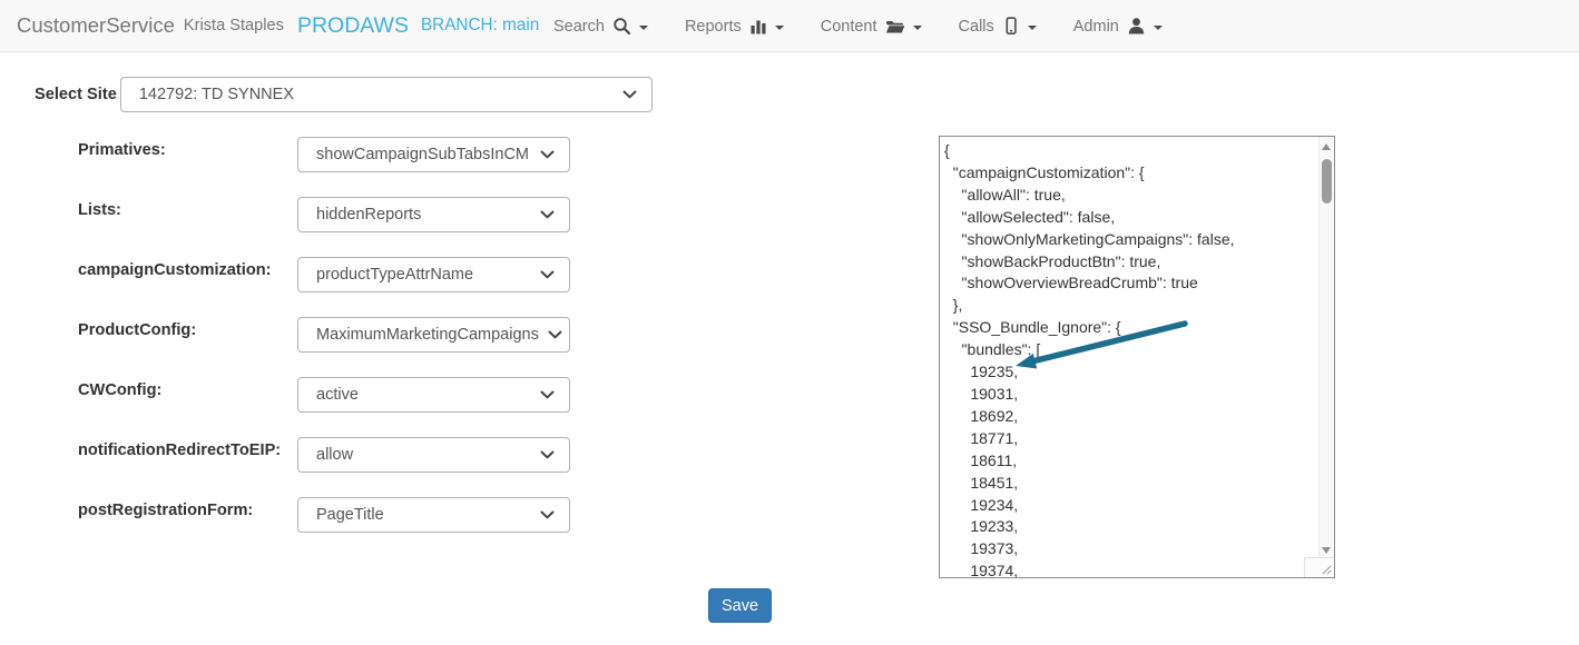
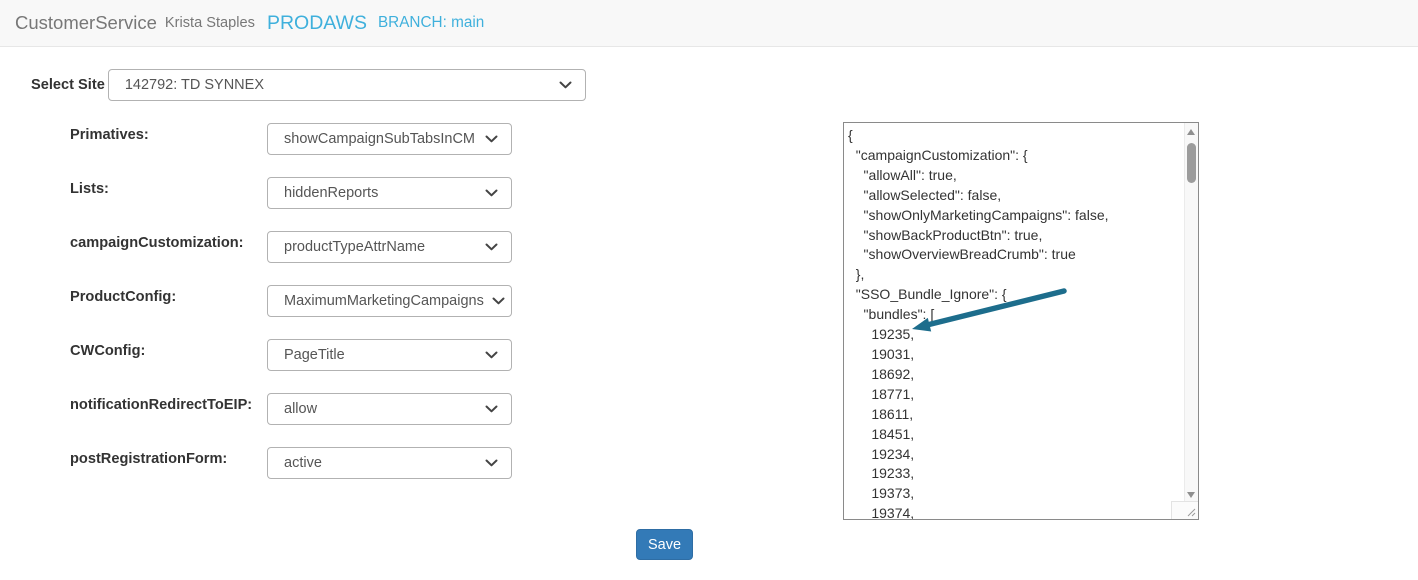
  CustomerService
  Krista Staples
  PRODAWS
  BRANCH: main
- Search
- Reports
- Content
- Calls
- Admin
  Select Site
  142792: TD SYNNEX
  Primatives:
  showCampaignSubTabsInCM
  Lists:
  hiddenReports
  campaignCustomization:
  productTypeAttrName
  ProductConfig:
  MaximumMarketingCampaigns
  CWConfig:
- active
+ PageTitle
  notificationRedirectToEIP:
  allow
  postRegistrationForm:
- PageTitle
+ active
  {
  "campaignCustomization": {
  "allowAll": true,
  "allowSelected": false,
  "showOnlyMarketingCampaigns": false,
  "showBackProductBtn": true,
  "showOverviewBreadCrumb": true
  },
  "SSO_Bundle_Ignore": {
  "bundles": [
  19235,
  19031,
  18692,
  18771,
  18611,
  18451,
  19234,
  19233,
  19373,
  19374,
  Save
